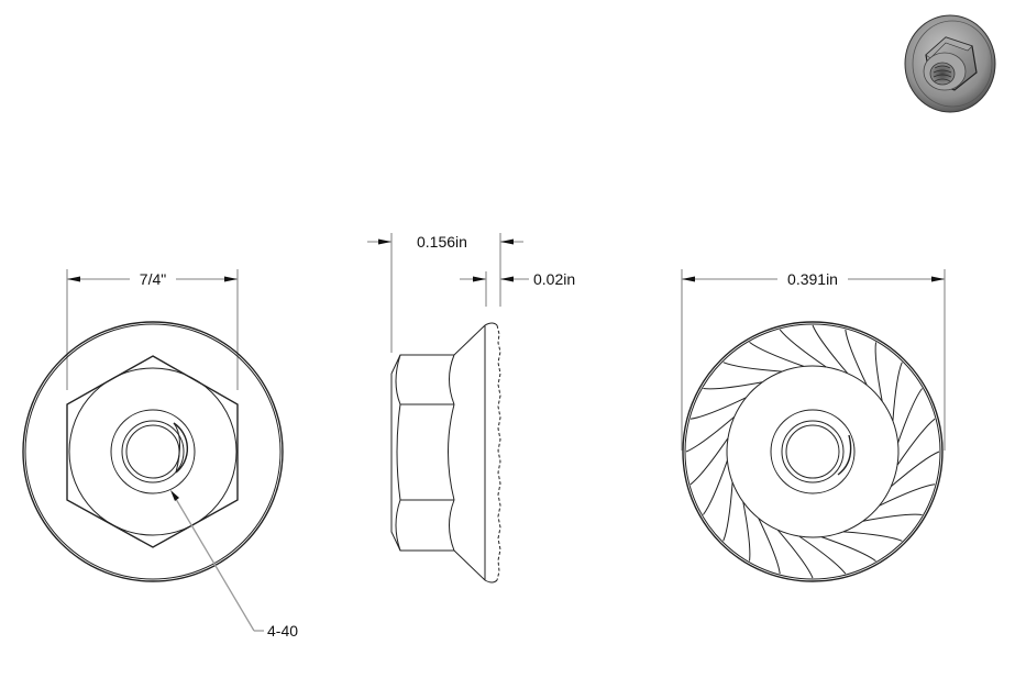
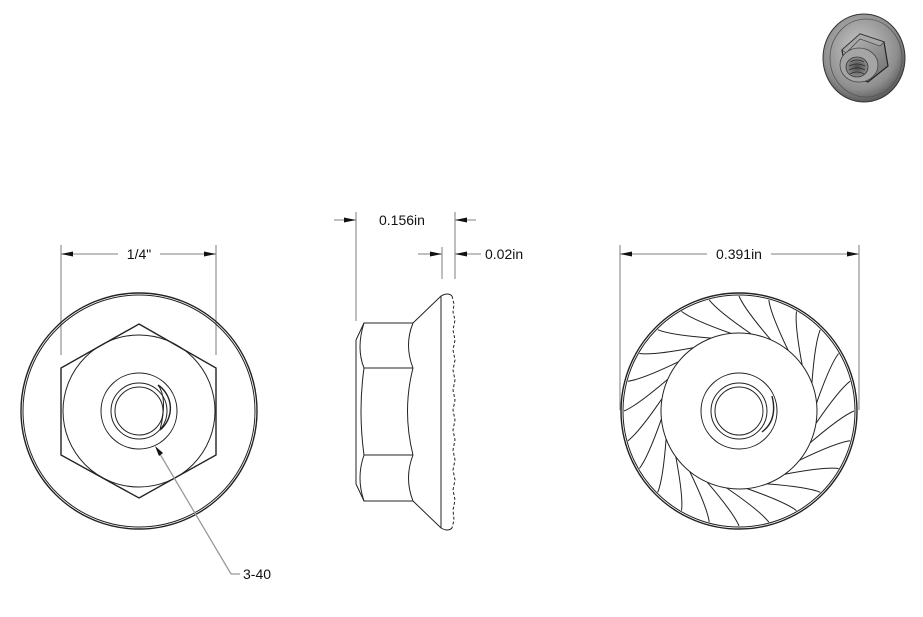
- 7/4"
+ 1/4"
- 4-40
+ 3-40
  0.156in
  0.02in
  0.391in
